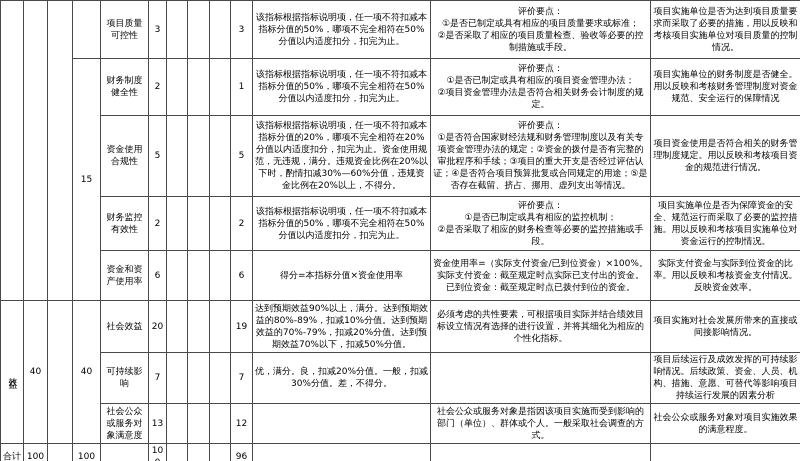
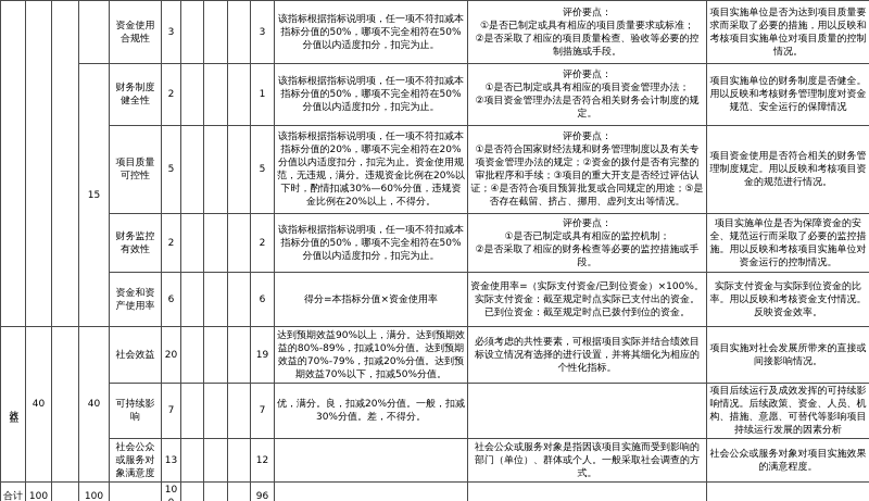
- 				项目质量可控性	3				3	该指标根据指标说明项，任一项不符扣减本指标分值的50%，哪项不完全相符在50%分值以内适度扣分，扣完为止。	评价要点： ①是否已制定或具有相应的项目质量要求或标准； ②是否采取了相应的项目质量检查、验收等必要的控制措施或手段。	项目实施单位是否为达到项目质量要求而采取了必要的措施，用以反映和考核项目实施单位对项目质量的控制情况。
+ 				资金使用合规性	3				3	该指标根据指标说明项，任一项不符扣减本指标分值的50%，哪项不完全相符在50%分值以内适度扣分，扣完为止。	评价要点： ①是否已制定或具有相应的项目质量要求或标准； ②是否采取了相应的项目质量检查、验收等必要的控制措施或手段。	项目实施单位是否为达到项目质量要求而采取了必要的措施，用以反映和考核项目实施单位对项目质量的控制情况。
  15	财务制度健全性	2				1	该指标根据指标说明项，任一项不符扣减本指标分值的50%，哪项不完全相符在50%分值以内适度扣分，扣完为止。	评价要点： ①是否已制定或具有相应的项目资金管理办法； ②项目资金管理办法是否符合相关财务会计制度的规定。	项目实施单位的财务制度是否健全。用以反映和考核财务管理制度对资金规范、安全运行的保障情况
- 资金使用合规性	5				5	该指标根据指标说明项，任一项不符扣减本指标分值的20%，哪项不完全相符在20%分值以内适度扣分，扣完为止。资金使用规范，无违规，满分。违规资金比例在20%以下时，酌情扣减30%—60%分值，违规资金比例在20%以上，不得分。	评价要点： ①是否符合国家财经法规和财务管理制度以及有关专项资金管理办法的规定；②资金的拨付是否有完整的审批程序和手续；③项目的重大开支是否经过评估认证；④是否符合项目预算批复或合同规定的用途；⑤是否存在截留、挤占、挪用、虚列支出等情况。	项目资金使用是否符合相关的财务管理制度规定。用以反映和考核项目资金的规范进行情况。
+ 项目质量可控性	5				5	该指标根据指标说明项，任一项不符扣减本指标分值的20%，哪项不完全相符在20%分值以内适度扣分，扣完为止。资金使用规范，无违规，满分。违规资金比例在20%以下时，酌情扣减30%—60%分值，违规资金比例在20%以上，不得分。	评价要点： ①是否符合国家财经法规和财务管理制度以及有关专项资金管理办法的规定；②资金的拨付是否有完整的审批程序和手续；③项目的重大开支是否经过评估认证；④是否符合项目预算批复或合同规定的用途；⑤是否存在截留、挤占、挪用、虚列支出等情况。	项目资金使用是否符合相关的财务管理制度规定。用以反映和考核项目资金的规范进行情况。
  财务监控有效性	2				2	该指标根据指标说明项，任一项不符扣减本指标分值的50%，哪项不完全相符在50%分值以内适度扣分，扣完为止。	评价要点： ①是否已制定或具有相应的监控机制； ②是否采取了相应的财务检查等必要的监控措施或手段。	项目实施单位是否为保障资金的安全、规范运行而采取了必要的监控措施。用以反映和考核项目实施单位对资金运行的控制情况。
  资金和资产使用率	6				6	得分=本指标分值×资金使用率	资金使用率=（实际支付资金/已到位资金）×100%。实际支付资金：截至规定时点实际已支付出的资金。已到位资金：截至规定时点已拨付到位的资金。	实际支付资金与实际到位资金的比率。用以反映和考核资金支付情况。反映资金效率。
  	40		40	社会效益	20				19	达到预期效益90%以上，满分。达到预期效益的80%-89%，扣减10%分值。达到预期效益的70%-79%，扣减20%分值。达到预期效益70%以下，扣减50%分值。	必须考虑的共性要素，可根据项目实际并结合绩效目标设立情况有选择的进行设置，并将其细化为相应的个性化指标。	项目实施对社会发展所带来的直接或间接影响情况。
  可持续影响	7				7	优，满分。良，扣减20%分值。一般，扣减30%分值。差，不得分。		项目后续运行及成效发挥的可持续影响情况。后续政策、资金、人员、机构、措施、意愿、可替代等影响项目持续运行发展的因素分析
  社会公众或服务对象满意度	13				12		社会公众或服务对象是指因该项目实施而受到影响的部门（单位）、群体或个人。一般采取社会调查的方式。	社会公众或服务对象对项目实施效果的满意程度。
  合计	100		100		10				96
